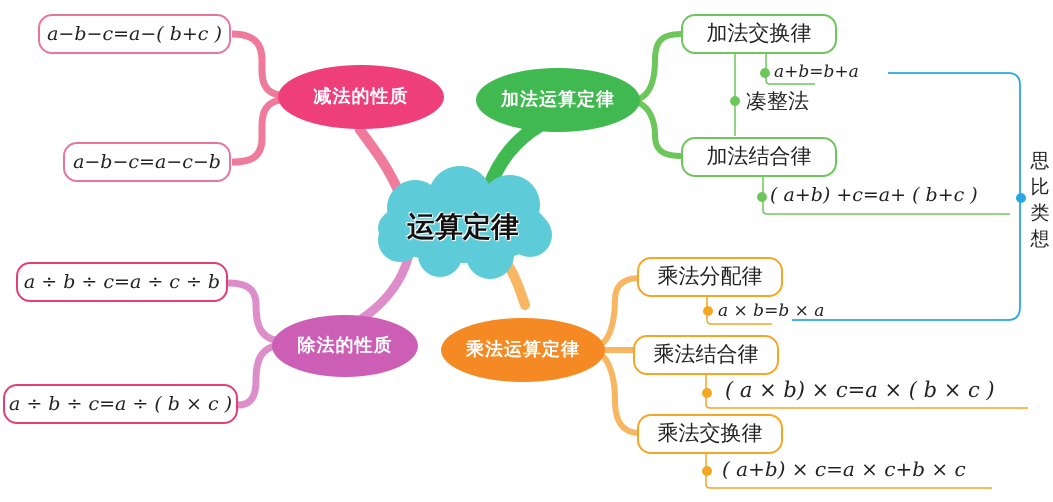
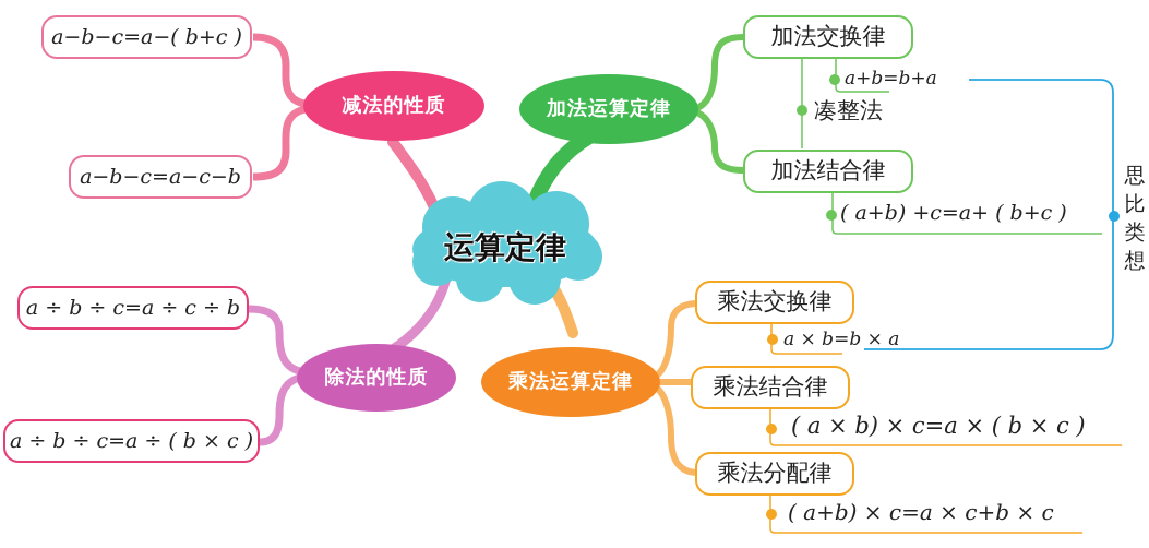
  运算定律
  减法的性质
  a−b−c=a−( b+c )
  a−b−c=a−c−b
  加法运算定律
  加法交换律
  a+b=b+a
  凑整法
  加法结合律
  ( a+b) +c=a+ ( b+c )
  除法的性质
  a ÷ b ÷ c=a ÷ c ÷ b
  a ÷ b ÷ c=a ÷ ( b × c )
  乘法运算定律
- 乘法分配律
+ 乘法交换律
  a × b=b × a
  乘法结合律
  ( a × b) × c=a × ( b × c )
- 乘法交换律
+ 乘法分配律
  ( a+b) × c=a × c+b × c
  思
  比
  类
  想
